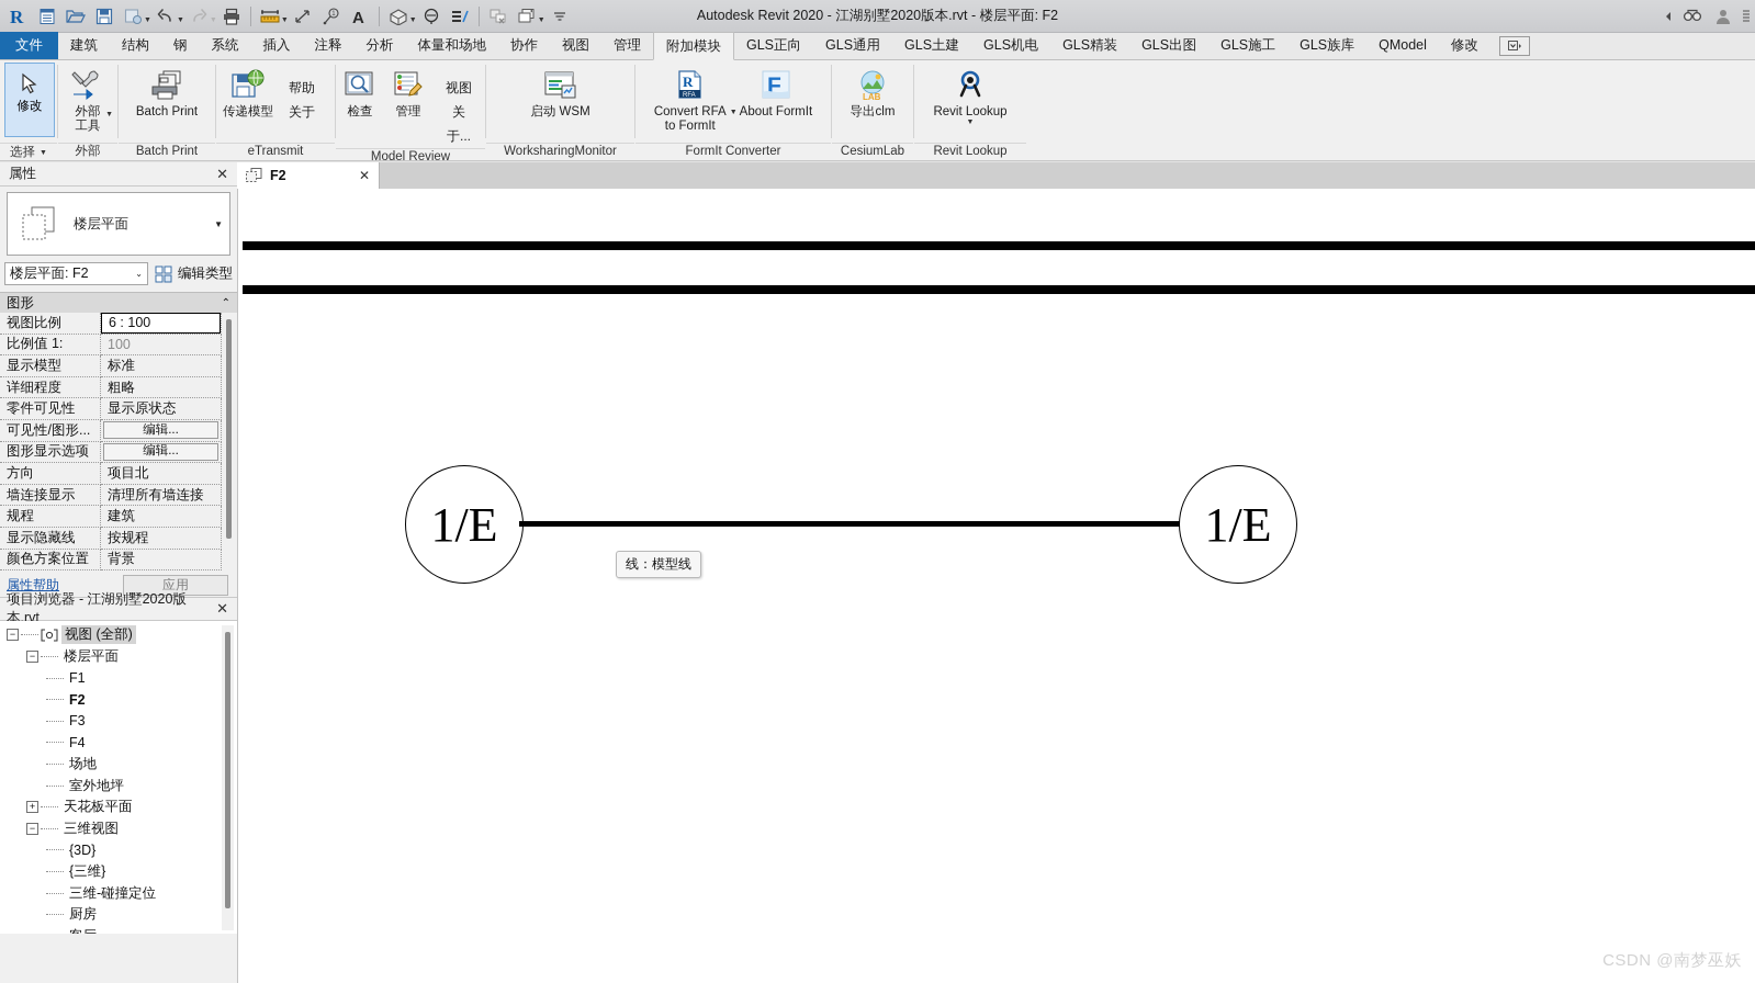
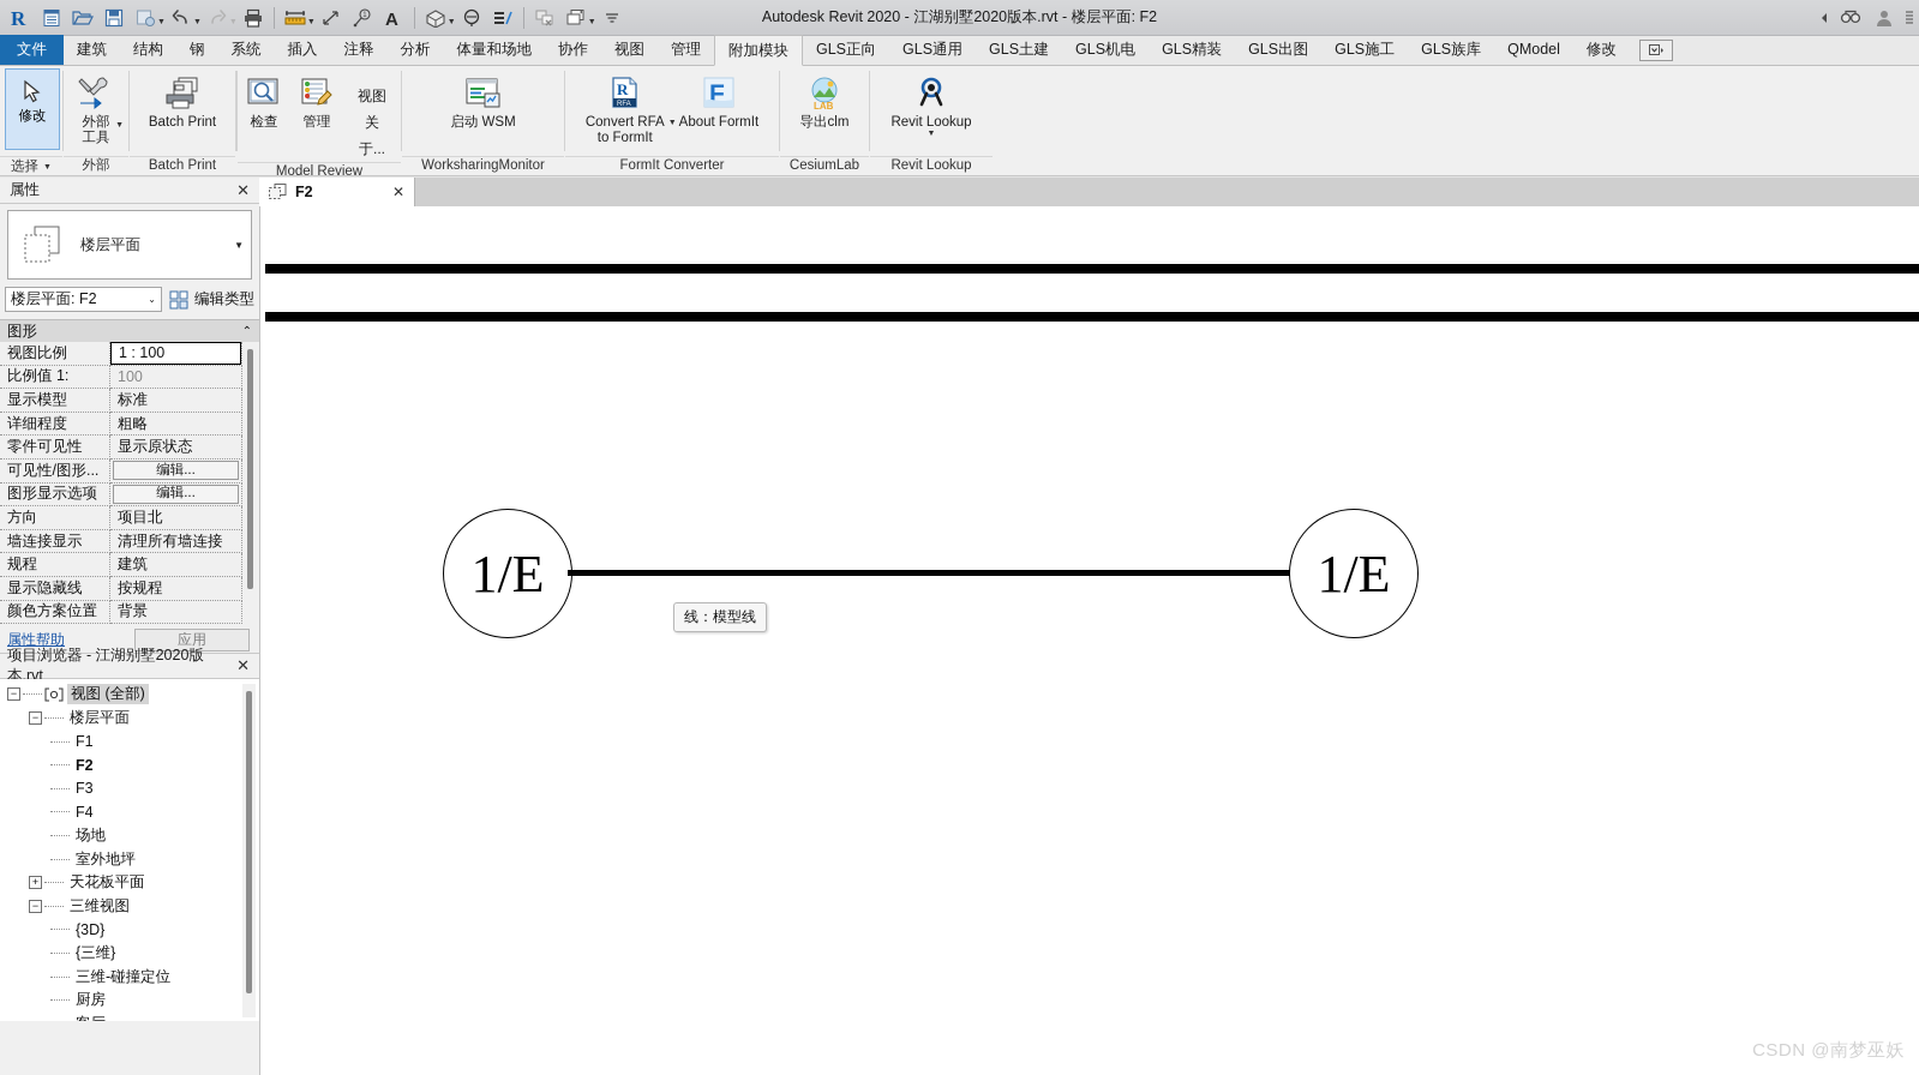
  R
  A
  Autodesk Revit 2020 - 江湖别墅2020版本.rvt - 楼层平面: F2
  文件
  建筑
  结构
  钢
  系统
  插入
  注释
  分析
  体量和场地
  协作
  视图
  管理
  附加模块
  GLS正向
  GLS通用
  GLS土建
  GLS机电
  GLS精装
  GLS出图
  GLS施工
  GLS族库
  QModel
  修改
  修改
  选择
  外部
  工具
  外部
  Batch Print
  Batch Print
- 传递模型
- 帮助
- 关于
- eTransmit
  检查
  管理
  视图
  关于...
  Model Review
  启动 WSM
  WorksharingMonitor
  R
  Convert RFA
  to FormIt
  F
  About FormIt
  FormIt Converter
  LAB
  导出clm
  CesiumLab
  Revit Lookup
  Revit Lookup
  属性
  ✕
  楼层平面
  ▼
  楼层平面: F2
  ⌄
  编辑类型
  图形
  ⌃
  视图比例
- 6 : 100
+ 1 : 100
  比例值 1:
  100
  显示模型
  标准
  详细程度
  粗略
  零件可见性
  显示原状态
  可见性/图形...
  编辑...
  图形显示选项
  编辑...
  方向
  项目北
  墙连接显示
  清理所有墙连接
  规程
  建筑
  显示隐藏线
  按规程
  颜色方案位置
  背景
  属性帮助
  应用
  项目浏览器 - 江湖别墅2020版本.rvt
  ✕
  −
  视图 (全部)
  −
  楼层平面
  F1
  F2
  F3
  F4
  场地
  室外地坪
  +
  天花板平面
  −
  三维视图
  {3D}
  {三维}
  三维-碰撞定位
  厨房
  F2
  ✕
  1/E
  1/E
  线：模型线
  CSDN @南梦巫妖
